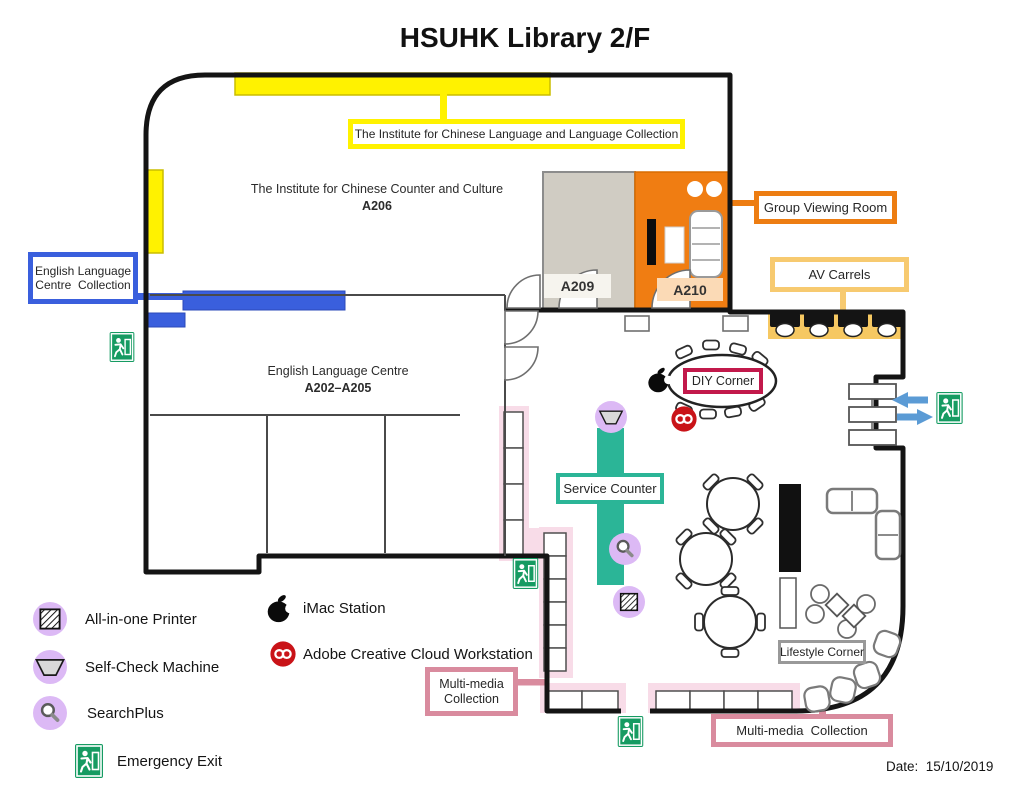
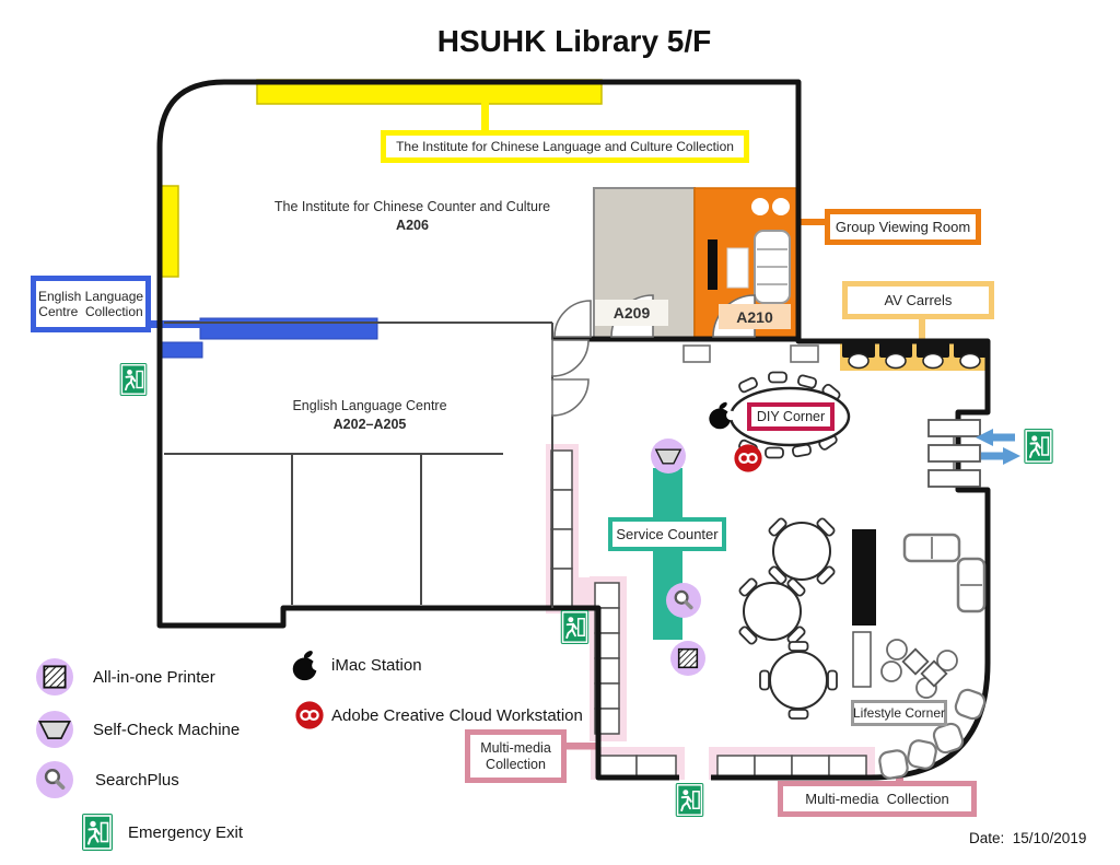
- HSUHK Library 2/F
+ HSUHK Library 5/F
- The Institute for Chinese Language and Language Collection
+ The Institute for Chinese Language and Culture Collection
  English Language
  Centre Collection
  Group Viewing Room
  AV Carrels
  DIY Corner
  Service Counter
  Multi-media
  Collection
  Multi-media Collection
  Lifestyle Corner
  The Institute for Chinese Counter and Culture
  A206
  English Language Centre
  A202–A205
  A209
  A210
  All-in-one Printer
  Self-Check Machine
  SearchPlus
  Emergency Exit
  iMac Station
  Adobe Creative Cloud Workstation
  Date: 15/10/2019
